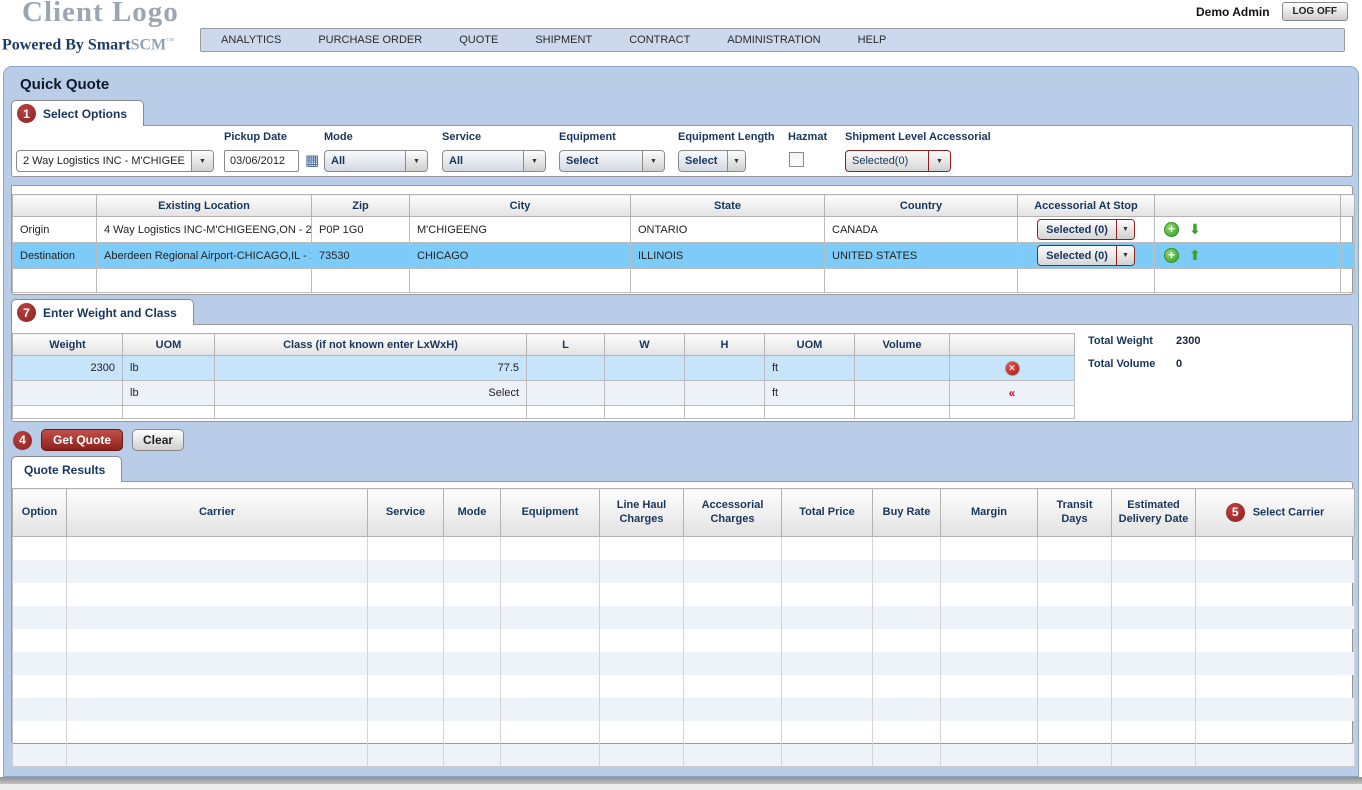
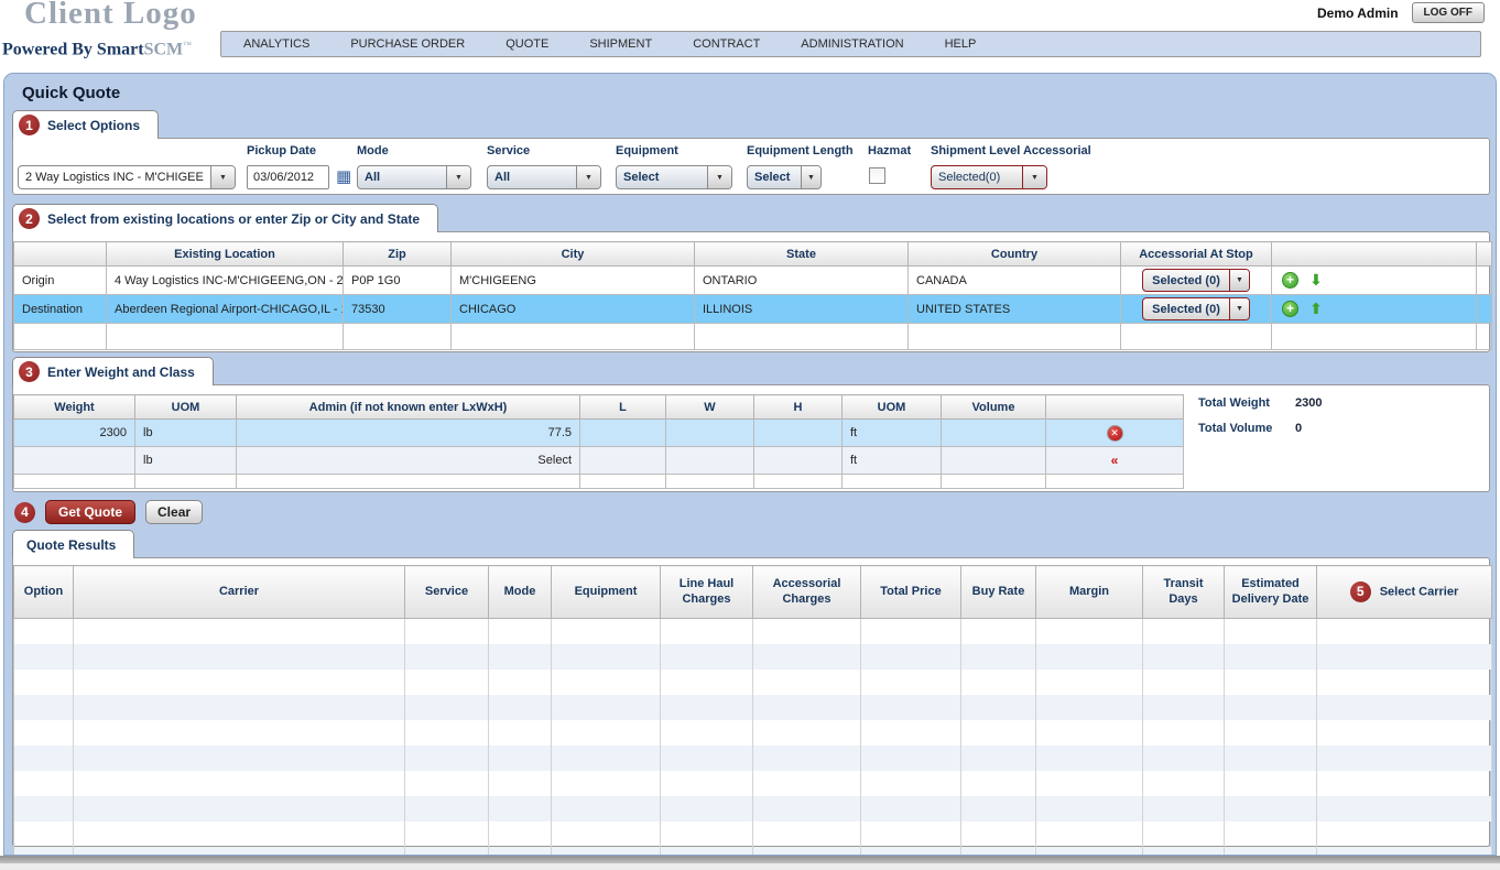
  Client Logo
  Powered By SmartSCM™
  ANALYTICS
  PURCHASE ORDER
  QUOTE
  SHIPMENT
  CONTRACT
  ADMINISTRATION
  HELP
  Demo Admin
  LOG OFF
  Quick Quote
  1
  Select Options
  2 Way Logistics INC - M'CHIGEE
  Pickup Date
  03/06/2012
  ▦
  Mode
  All
  Service
  All
  Equipment
  Select
  Equipment Length
  Select
  Hazmat
  Shipment Level Accessorial
  Selected(0)
+ 2
+ Select from existing locations or enter Zip or City and State
  	Existing Location	Zip	City	State	Country	Accessorial At Stop
  Origin	4 Way Logistics INC-M'CHIGEENG,ON - 2	P0P 1G0	M'CHIGEENG	ONTARIO	CANADA	Selected (0)	+ ⬇
  Destination	Aberdeen Regional Airport-CHICAGO,IL -	73530	CHICAGO	ILLINOIS	UNITED STATES	Selected (0)	+ ⬆
- 7
+ 3
  Enter Weight and Class
- Weight	UOM	Class (if not known enter LxWxH)	L	W	H	UOM	Volume
+ Weight	UOM	Admin (if not known enter LxWxH)	L	W	H	UOM	Volume
  2300	lb	77.5				ft		✕
  	lb	Select				ft		«
  Total Weight
  2300
  Total Volume
  0
  4
  Get Quote
  Clear
  Quote Results
  Option	Carrier	Service	Mode	Equipment	Line Haul Charges	Accessorial Charges	Total Price	Buy Rate	Margin	Transit Days	Estimated Delivery Date	5 Select Carrier
